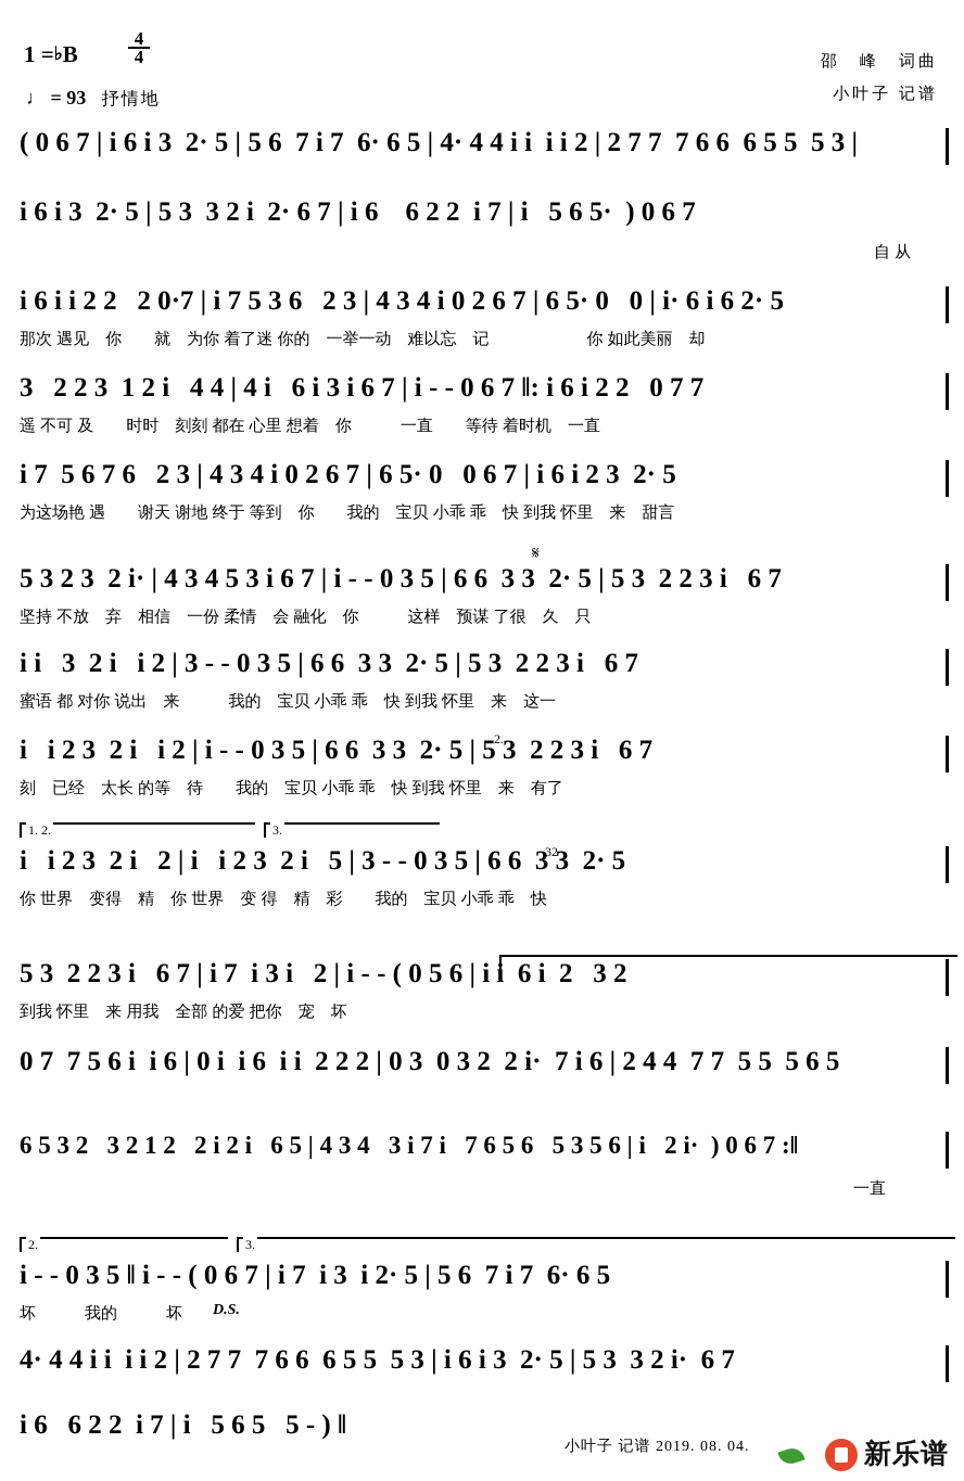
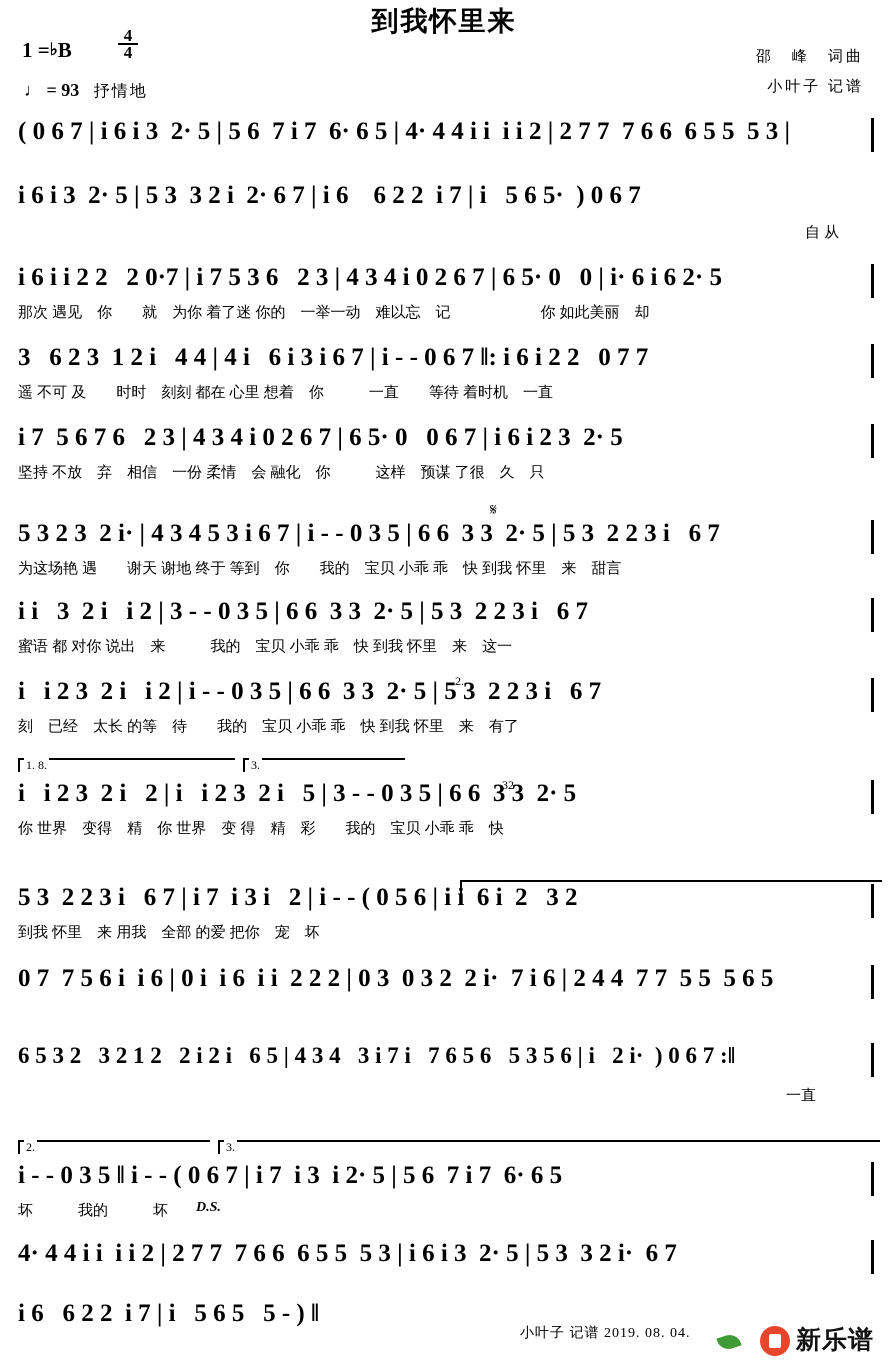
+ 到我怀里来
  邵 峰 词曲
  小叶子 记谱
  1 =♭B
  4
  4
  ♩ = 93 抒情地
  ( 0 6 7 | i 6 i 3 2· 5 | 5 6 7 i 7 6· 6 5 | 4· 4 4 i i i i 2 | 2 7 7 7 6 6 6 5 5 5 3 |
  i 6 i 3 2· 5 | 5 3 3 2 i 2· 6 7 | i 6 6 2 2 i 7 | i 5 6 5· ) 0 6 7
  自 从
  i 6 i i 2 2 2 0·7 | i 7 5 3 6 2 3 | 4 3 4 i 0 2 6 7 | 6 5· 0 0 | i· 6 i 6 2· 5
  那次 遇见 你 就 为你 着了迷 你的 一举一动 难以忘 记 你 如此美丽 却
- 3 2 2 3 1 2 i 4 4 | 4 i 6 i 3 i 6 7 | i - - 0 6 7 ‖: i 6 i 2 2 0 7 7
+ 3 6 2 3 1 2 i 4 4 | 4 i 6 i 3 i 6 7 | i - - 0 6 7 ‖: i 6 i 2 2 0 7 7
  遥 不可 及 时时 刻刻 都在 心里 想着 你 一直 等待 着时机 一直
  i 7 5 6 7 6 2 3 | 4 3 4 i 0 2 6 7 | 6 5· 0 0 6 7 | i 6 i 2 3 2· 5
- 为这场艳 遇 谢天 谢地 终于 等到 你 我的 宝贝 小乖 乖 快 到我 怀里 来 甜言
+ 坚持 不放 弃 相信 一份 柔情 会 融化 你 这样 预谋 了很 久 只
  𝄋
  5 3 2 3 2 i· | 4 3 4 5 3 i 6 7 | i - - 0 3 5 | 6 6 3 3 2· 5 | 5 3 2 2 3 i 6 7
- 坚持 不放 弃 相信 一份 柔情 会 融化 你 这样 预谋 了很 久 只
+ 为这场艳 遇 谢天 谢地 终于 等到 你 我的 宝贝 小乖 乖 快 到我 怀里 来 甜言
  i i 3 2 i i 2 | 3 - - 0 3 5 | 6 6 3 3 2· 5 | 5 3 2 2 3 i 6 7
  蜜语 都 对你 说出 来 我的 宝贝 小乖 乖 快 到我 怀里 来 这一
  2.
  i i 2 3 2 i i 2 | i - - 0 3 5 | 6 6 3 3 2· 5 | 5 3 2 2 3 i 6 7
  刻 已经 太长 的等 待 我的 宝贝 小乖 乖 快 到我 怀里 来 有了
- 1. 2.
+ 1. 8.
  3.
  32
  i i 2 3 2 i 2 | i i 2 3 2 i 5 | 3 - - 0 3 5 | 6 6 3 3 2· 5
  你 世界 变得 精 你 世界 变 得 精 彩 我的 宝贝 小乖 乖 快
  5 3 2 2 3 i 6 7 | i 7 i 3 i 2 | i - - ( 0 5 6 | i i 6 i 2 3 2
  到我 怀里 来 用我 全部 的爱 把你 宠 坏
  0 7 7 5 6 i i 6 | 0 i i 6 i i 2 2 2 | 0 3 0 3 2 2 i· 7 i 6 | 2 4 4 7 7 5 5 5 6 5
  6 5 3 2 3 2 1 2 2 i 2 i 6 5 | 4 3 4 3 i 7 i 7 6 5 6 5 3 5 6 | i 2 i· ) 0 6 7 :‖
  一直
  2.
  3.
  i - - 0 3 5 ‖ i - - ( 0 6 7 | i 7 i 3 i 2· 5 | 5 6 7 i 7 6· 6 5
  坏 我的 坏
  D.S.
  4· 4 4 i i i i 2 | 2 7 7 7 6 6 6 5 5 5 3 | i 6 i 3 2· 5 | 5 3 3 2 i· 6 7
  i 6 6 2 2 i 7 | i 5 6 5 5 - ) ‖
  小叶子 记谱 2019. 08. 04.
  新乐谱
